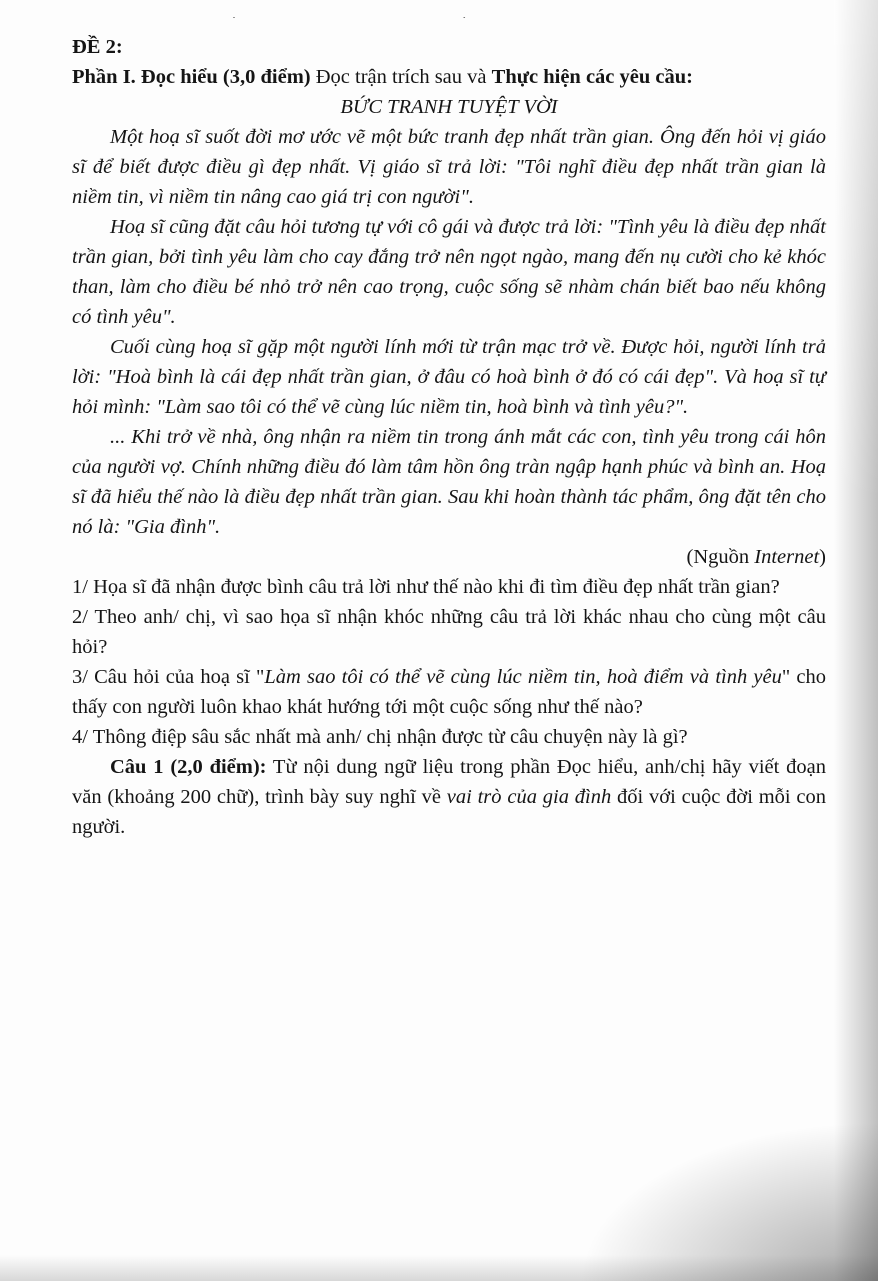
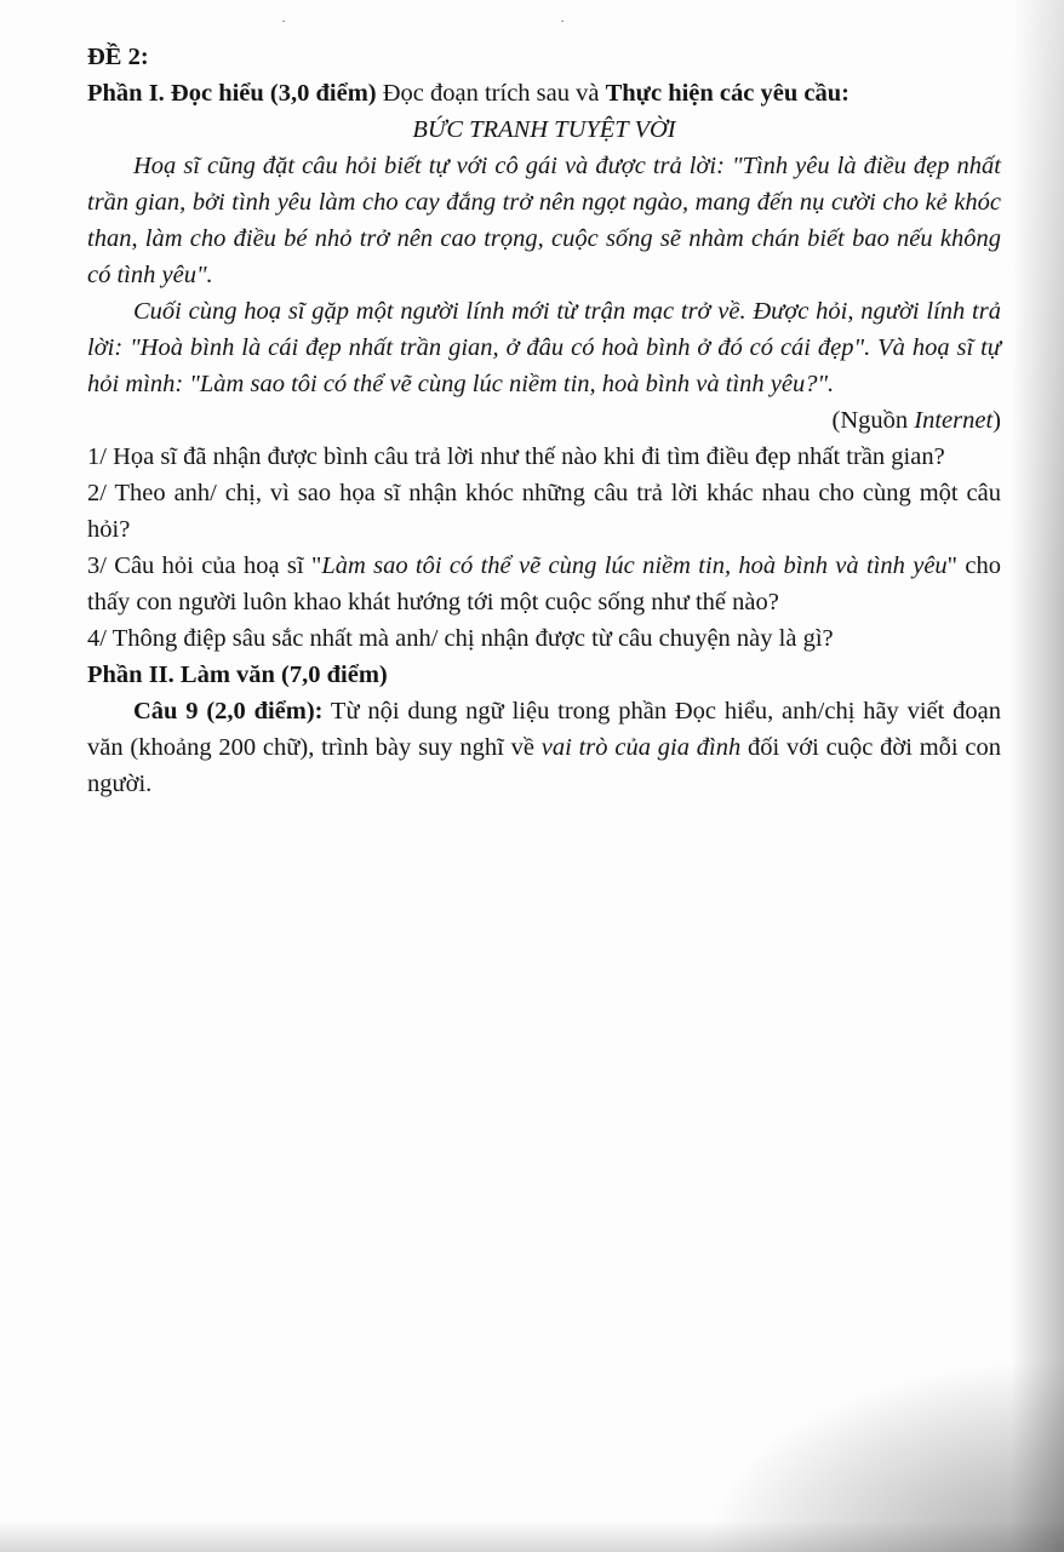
  ĐỀ 2:
- Phần I. Đọc hiểu (3,0 điểm) Đọc trận trích sau và Thực hiện các yêu cầu:
+ Phần I. Đọc hiểu (3,0 điểm) Đọc đoạn trích sau và Thực hiện các yêu cầu:
  BỨC TRANH TUYỆT VỜI
- Một hoạ sĩ suốt đời mơ ước vẽ một bức tranh đẹp nhất trần gian. Ông đến hỏi vị giáo sĩ để biết được điều gì đẹp nhất. Vị giáo sĩ trả lời: "Tôi nghĩ điều đẹp nhất trần gian là niềm tin, vì niềm tin nâng cao giá trị con người".
- Hoạ sĩ cũng đặt câu hỏi tương tự với cô gái và được trả lời: "Tình yêu là điều đẹp nhất trần gian, bởi tình yêu làm cho cay đắng trở nên ngọt ngào, mang đến nụ cười cho kẻ khóc than, làm cho điều bé nhỏ trở nên cao trọng, cuộc sống sẽ nhàm chán biết bao nếu không có tình yêu".
+ Hoạ sĩ cũng đặt câu hỏi biết tự với cô gái và được trả lời: "Tình yêu là điều đẹp nhất trần gian, bởi tình yêu làm cho cay đắng trở nên ngọt ngào, mang đến nụ cười cho kẻ khóc than, làm cho điều bé nhỏ trở nên cao trọng, cuộc sống sẽ nhàm chán biết bao nếu không có tình yêu".
  Cuối cùng hoạ sĩ gặp một người lính mới từ trận mạc trở về. Được hỏi, người lính trả lời: "Hoà bình là cái đẹp nhất trần gian, ở đâu có hoà bình ở đó có cái đẹp". Và hoạ sĩ tự hỏi mình: "Làm sao tôi có thể vẽ cùng lúc niềm tin, hoà bình và tình yêu?".
- ... Khi trở về nhà, ông nhận ra niềm tin trong ánh mắt các con, tình yêu trong cái hôn của người vợ. Chính những điều đó làm tâm hồn ông tràn ngập hạnh phúc và bình an. Hoạ sĩ đã hiểu thế nào là điều đẹp nhất trần gian. Sau khi hoàn thành tác phẩm, ông đặt tên cho nó là: "Gia đình".
  (Nguồn Internet)
  1/ Họa sĩ đã nhận được bình câu trả lời như thế nào khi đi tìm điều đẹp nhất trần gian?
  2/ Theo anh/ chị, vì sao họa sĩ nhận khóc những câu trả lời khác nhau cho cùng một câu hỏi?
- 3/ Câu hỏi của hoạ sĩ "Làm sao tôi có thể vẽ cùng lúc niềm tin, hoà điểm và tình yêu" cho thấy con người luôn khao khát hướng tới một cuộc sống như thế nào?
+ 3/ Câu hỏi của hoạ sĩ "Làm sao tôi có thể vẽ cùng lúc niềm tin, hoà bình và tình yêu" cho thấy con người luôn khao khát hướng tới một cuộc sống như thế nào?
  4/ Thông điệp sâu sắc nhất mà anh/ chị nhận được từ câu chuyện này là gì?
+ Phần II. Làm văn (7,0 điểm)
- Câu 1 (2,0 điểm): Từ nội dung ngữ liệu trong phần Đọc hiểu, anh/chị hãy viết đoạn văn (khoảng 200 chữ), trình bày suy nghĩ về vai trò của gia đình đối với cuộc đời mỗi con người.
+ Câu 9 (2,0 điểm): Từ nội dung ngữ liệu trong phần Đọc hiểu, anh/chị hãy viết đoạn văn (khoảng 200 chữ), trình bày suy nghĩ về vai trò của gia đình đối với cuộc đời mỗi con người.
